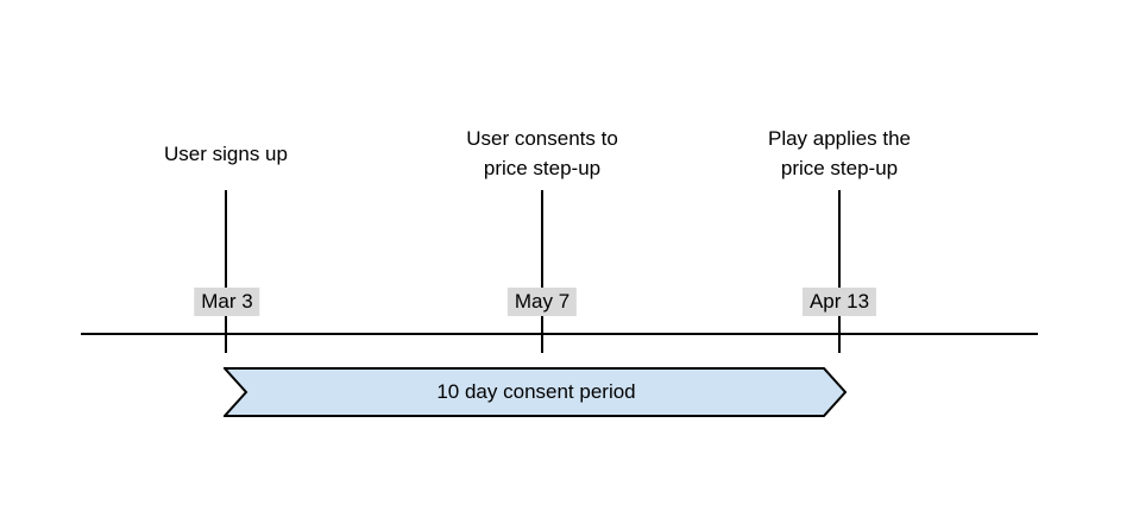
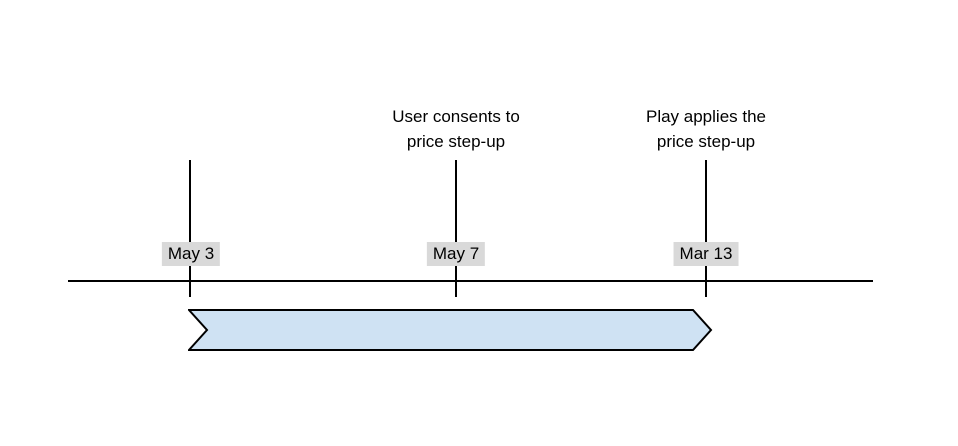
- User signs up
- Mar 3
+ May 3
  User consents to
  price step-up
  May 7
  Play applies the
  price step-up
- Apr 13
+ Mar 13
- 10 day consent period
